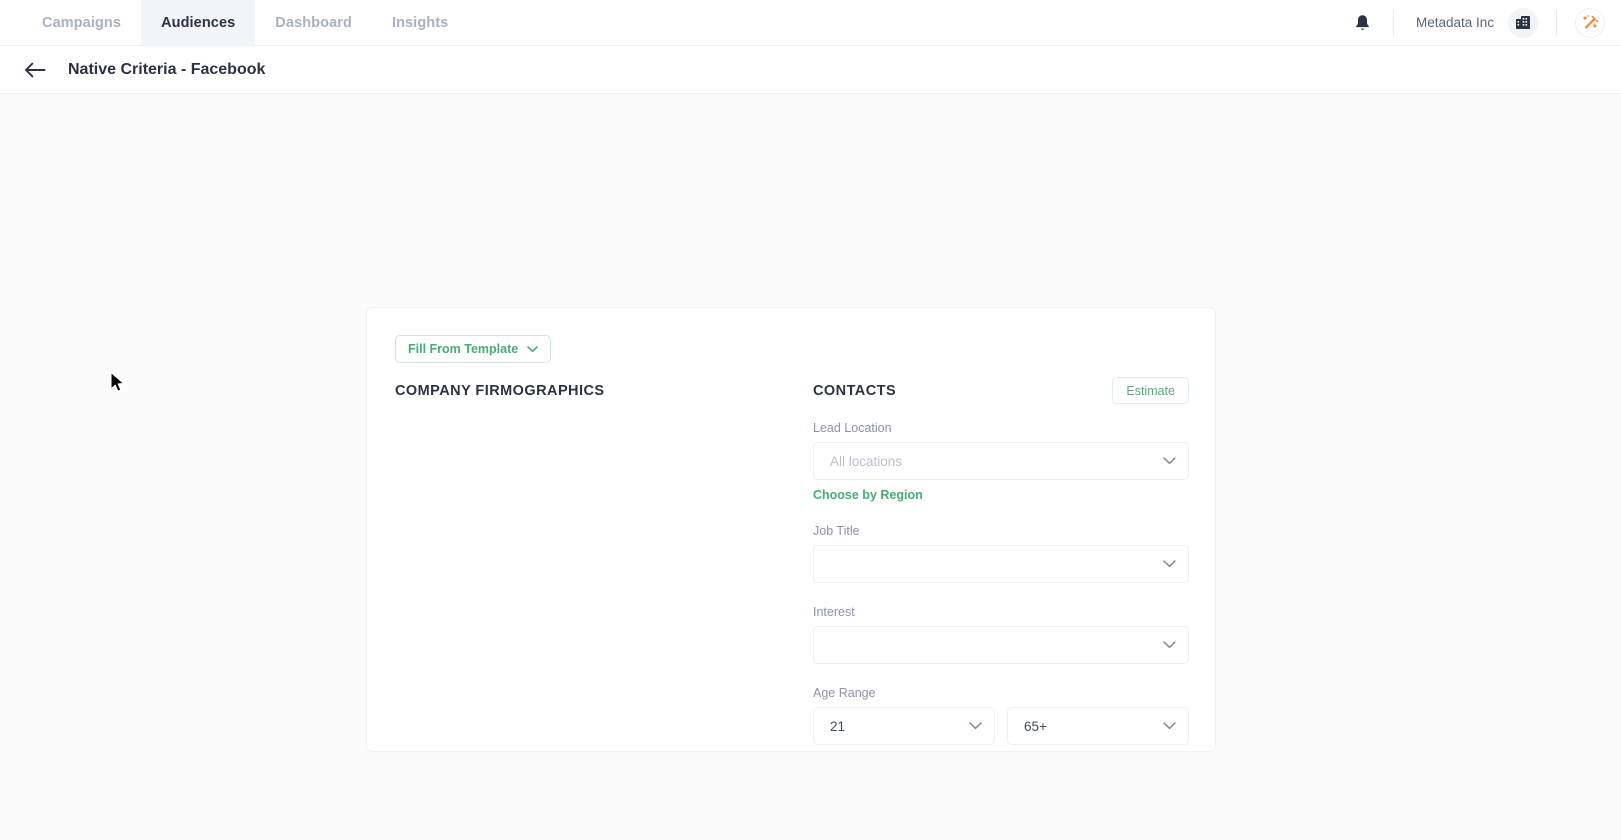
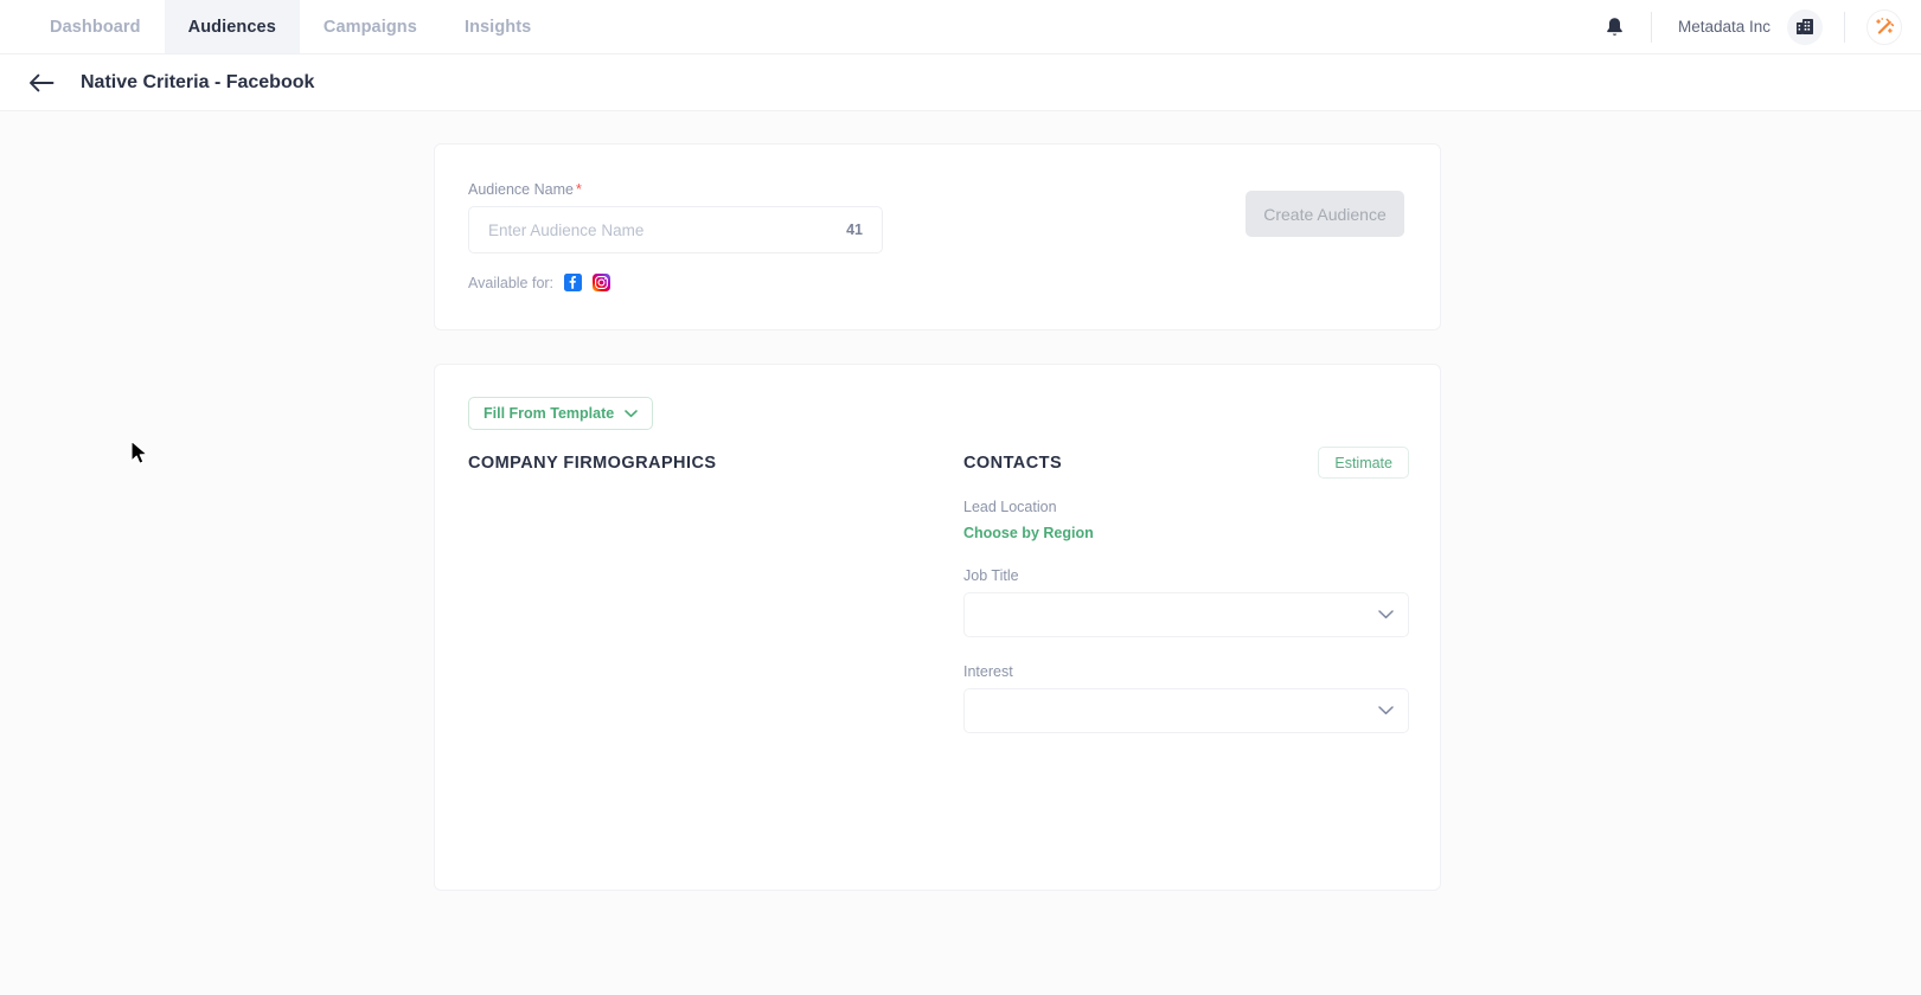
- Campaigns
+ Dashboard
  Audiences
- Dashboard
+ Campaigns
  Insights
  Metadata Inc
  Native Criteria - Facebook
+ Audience Name *
+ Enter Audience Name
+ 41
+ Available for:
+ Create Audience
  Fill From Template
  COMPANY FIRMOGRAPHICS
  CONTACTS
  Estimate
  Lead Location
- All locations
  Choose by Region
  Job Title
  Interest
- Age Range
- 21
- 65+
